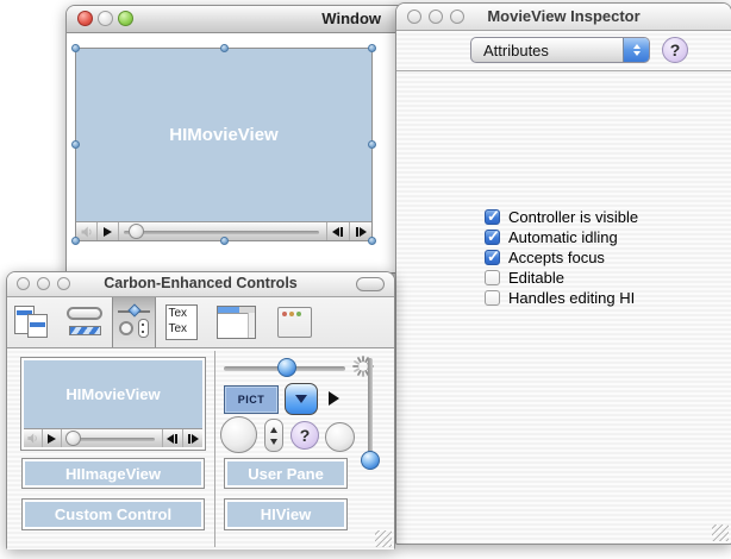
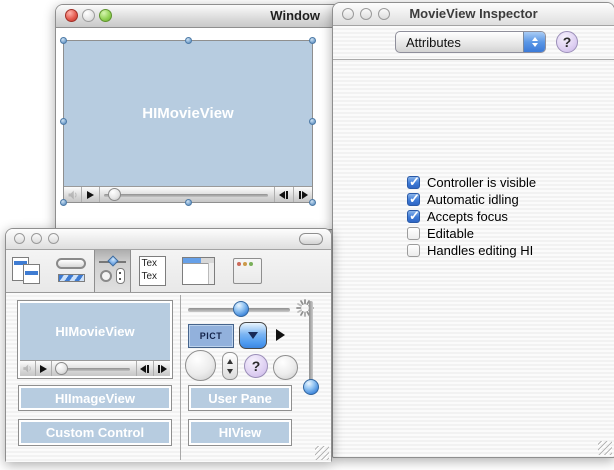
  Window
  HIMovieView
  MovieView Inspector
  Attributes
  ?
  Controller is visible
  Automatic idling
  Accepts focus
  Editable
  Handles editing HI
- Carbon-Enhanced Controls
  Tex
  Tex
  HIMovieView
  HIImageView
  Custom Control
  PICT
  ?
  User Pane
  HIView
